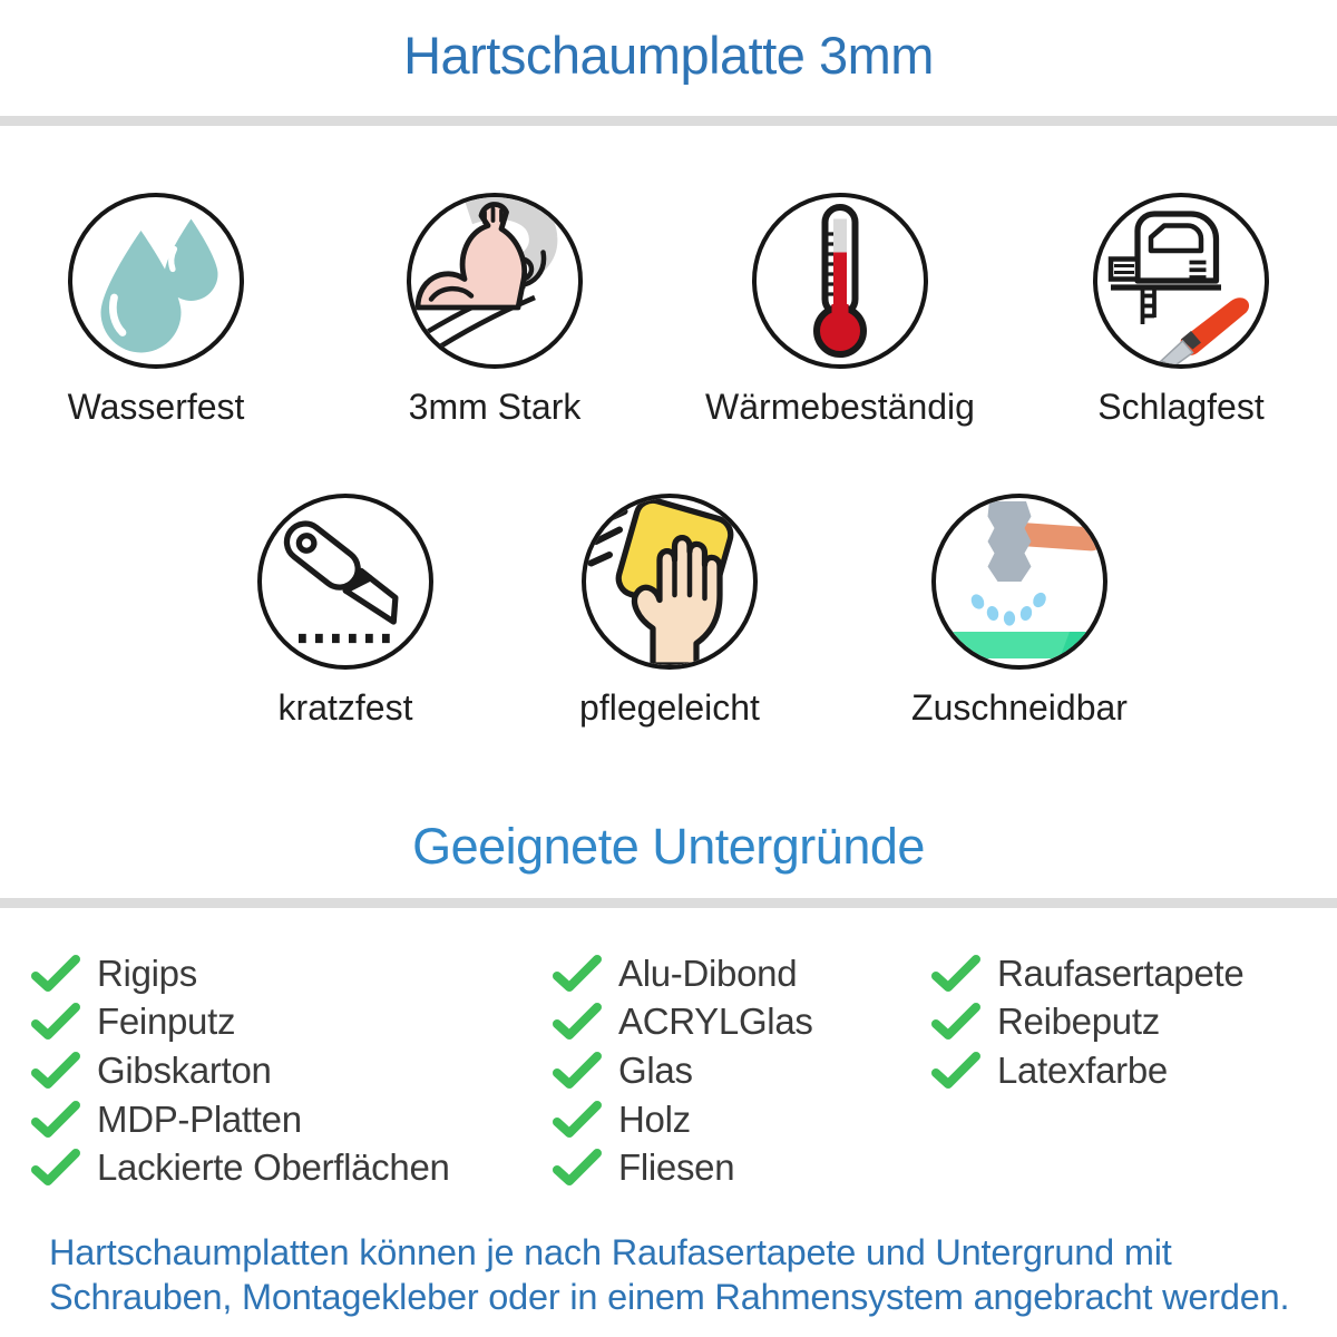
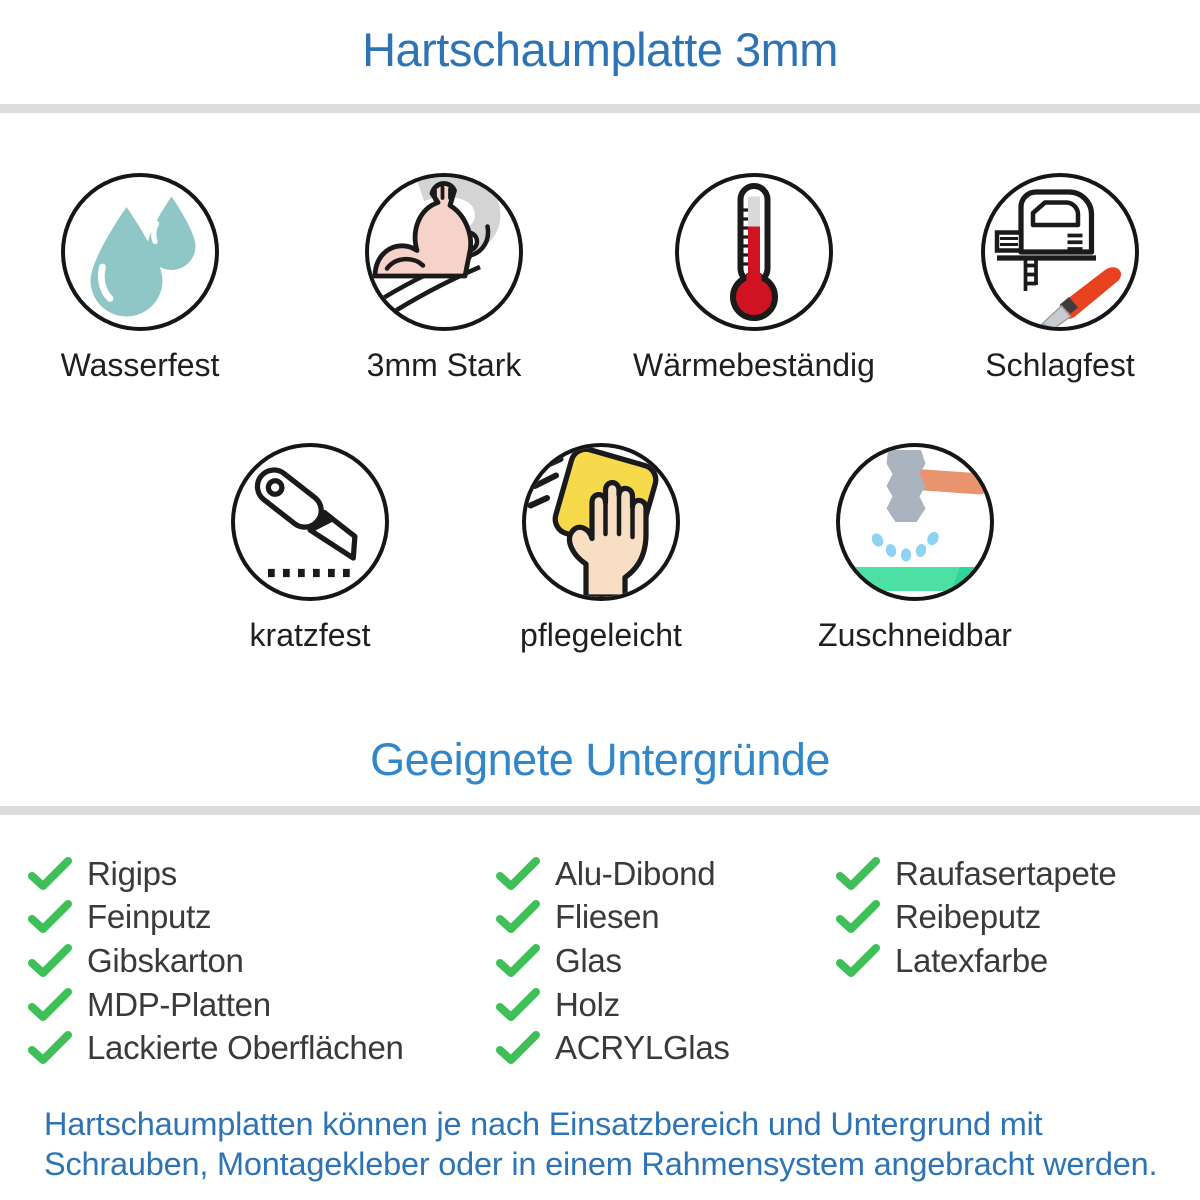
  Hartschaumplatte 3mm
  Wasserfest
  3mm Stark
  Wärmebeständig
  Schlagfest
  kratzfest
  pflegeleicht
  Zuschneidbar
  Geeignete Untergründe
  Rigips
  Feinputz
  Gibskarton
  MDP-Platten
  Lackierte Oberflächen
  Alu-Dibond
- ACRYLGlas
+ Fliesen
  Glas
  Holz
- Fliesen
+ ACRYLGlas
  Raufasertapete
  Reibeputz
  Latexfarbe
- Hartschaumplatten können je nach Raufasertapete und Untergrund mit
+ Hartschaumplatten können je nach Einsatzbereich und Untergrund mit
  Schrauben, Montagekleber oder in einem Rahmensystem angebracht werden.
